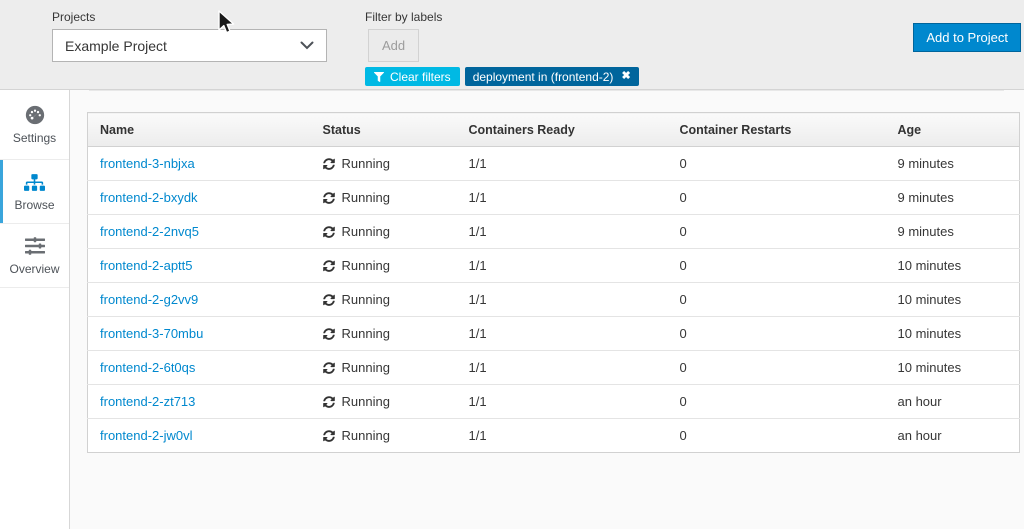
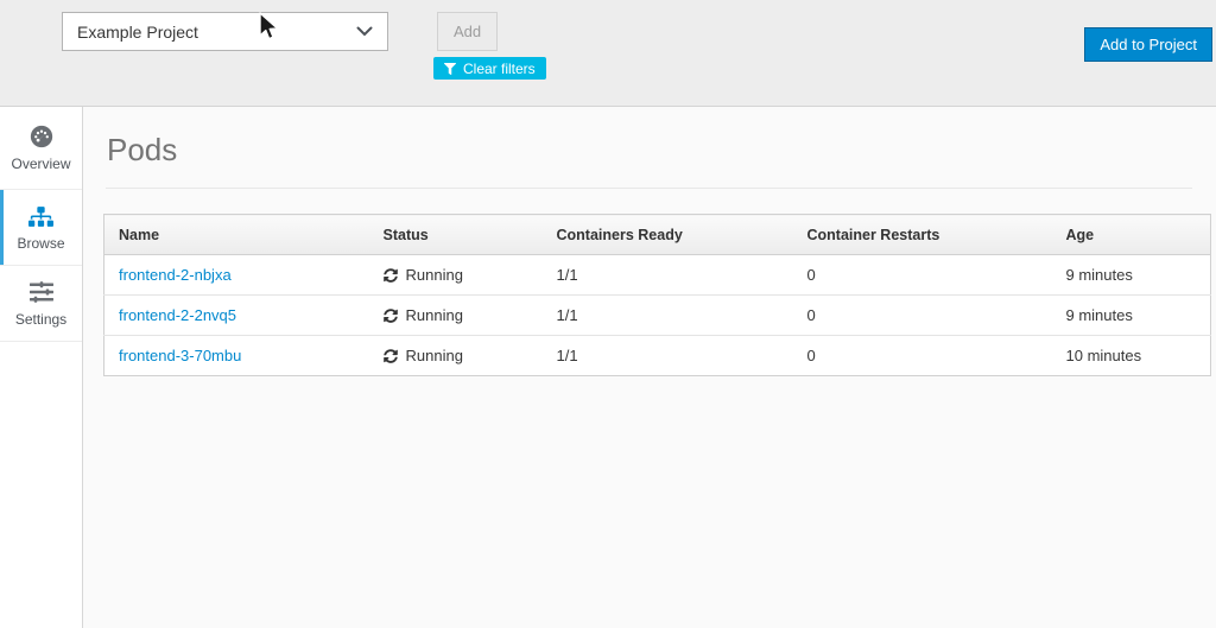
- Projects
  Example Project
- Filter by labels
  Add
  Clear filters
- deployment in (frontend-2)
- ✖
  Add to Project
- Settings
+ Overview
  Browse
- Overview
+ Settings
+ Pods
  Name	Status	Containers Ready	Container Restarts	Age
- frontend-3-nbjxa	Running	1/1	0	9 minutes
+ frontend-2-nbjxa	Running	1/1	0	9 minutes
- frontend-2-bxydk	Running	1/1	0	9 minutes
  frontend-2-2nvq5	Running	1/1	0	9 minutes
- frontend-2-aptt5	Running	1/1	0	10 minutes
- frontend-2-g2vv9	Running	1/1	0	10 minutes
  frontend-3-70mbu	Running	1/1	0	10 minutes
- frontend-2-6t0qs	Running	1/1	0	10 minutes
- frontend-2-zt713	Running	1/1	0	an hour
- frontend-2-jw0vl	Running	1/1	0	an hour
